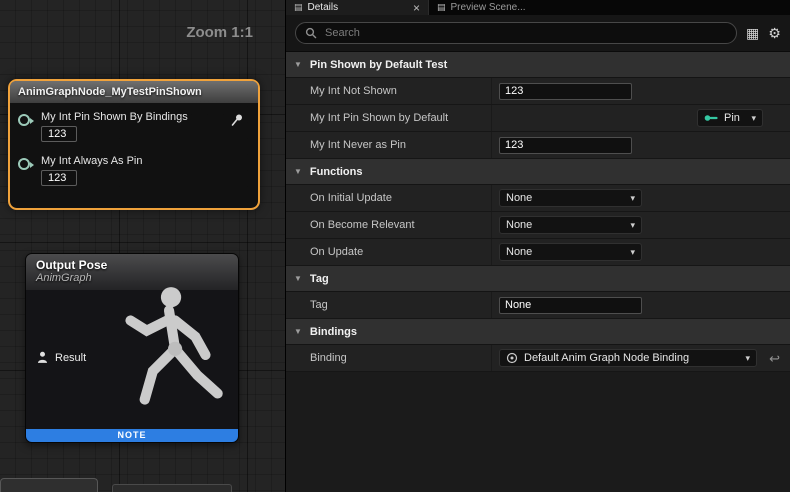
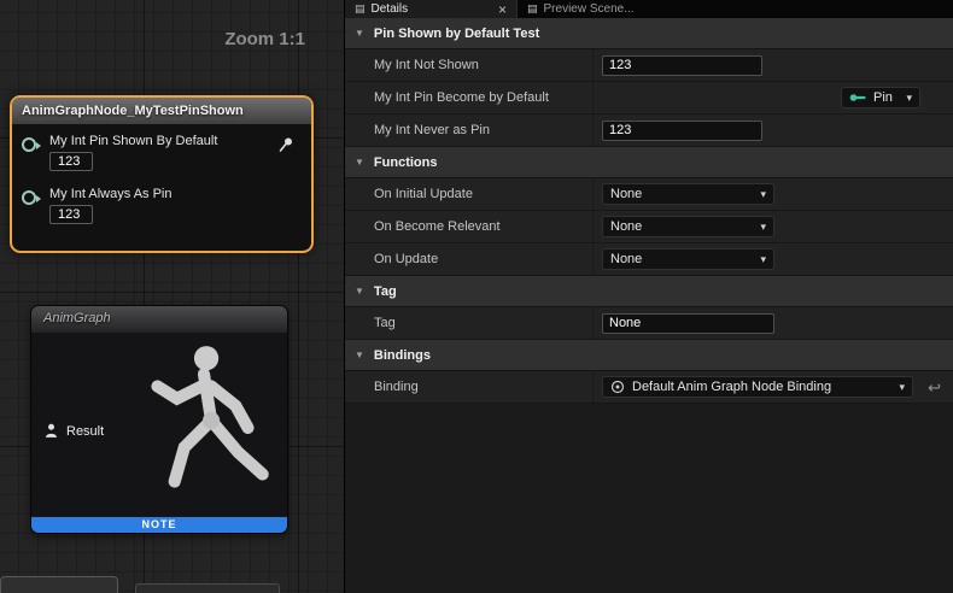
  Zoom 1:1
  AnimGraphNode_MyTestPinShown
- My Int Pin Shown By Bindings
+ My Int Pin Shown By Default
  123
  My Int Always As Pin
  123
- Output Pose
  AnimGraph
  Result
  NOTE
  ▤
  Details
  ×
  ▤
  Preview Scene...
- Search
- ▦
- ⚙
  ▼
  Pin Shown by Default Test
  My Int Not Shown
  123
- My Int Pin Shown by Default
+ My Int Pin Become by Default
  Pin
  ▾
  My Int Never as Pin
  123
  ▼
  Functions
  On Initial Update
  None
  ▾
  On Become Relevant
  None
  ▾
  On Update
  None
  ▾
  ▼
  Tag
  Tag
  None
  ▼
  Bindings
  Binding
  Default Anim Graph Node Binding
  ▾
  ↩
